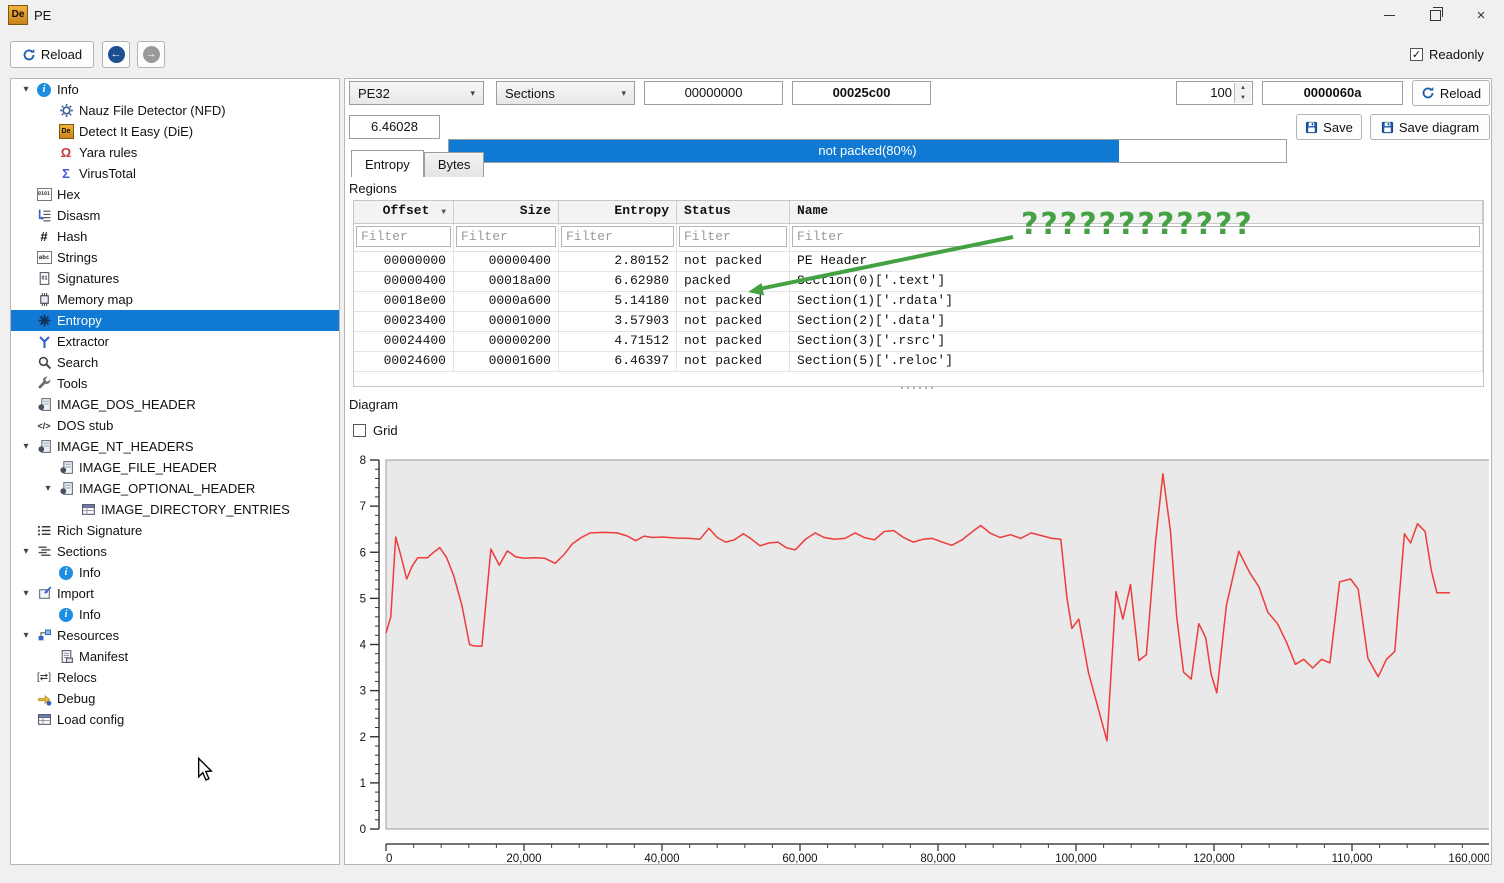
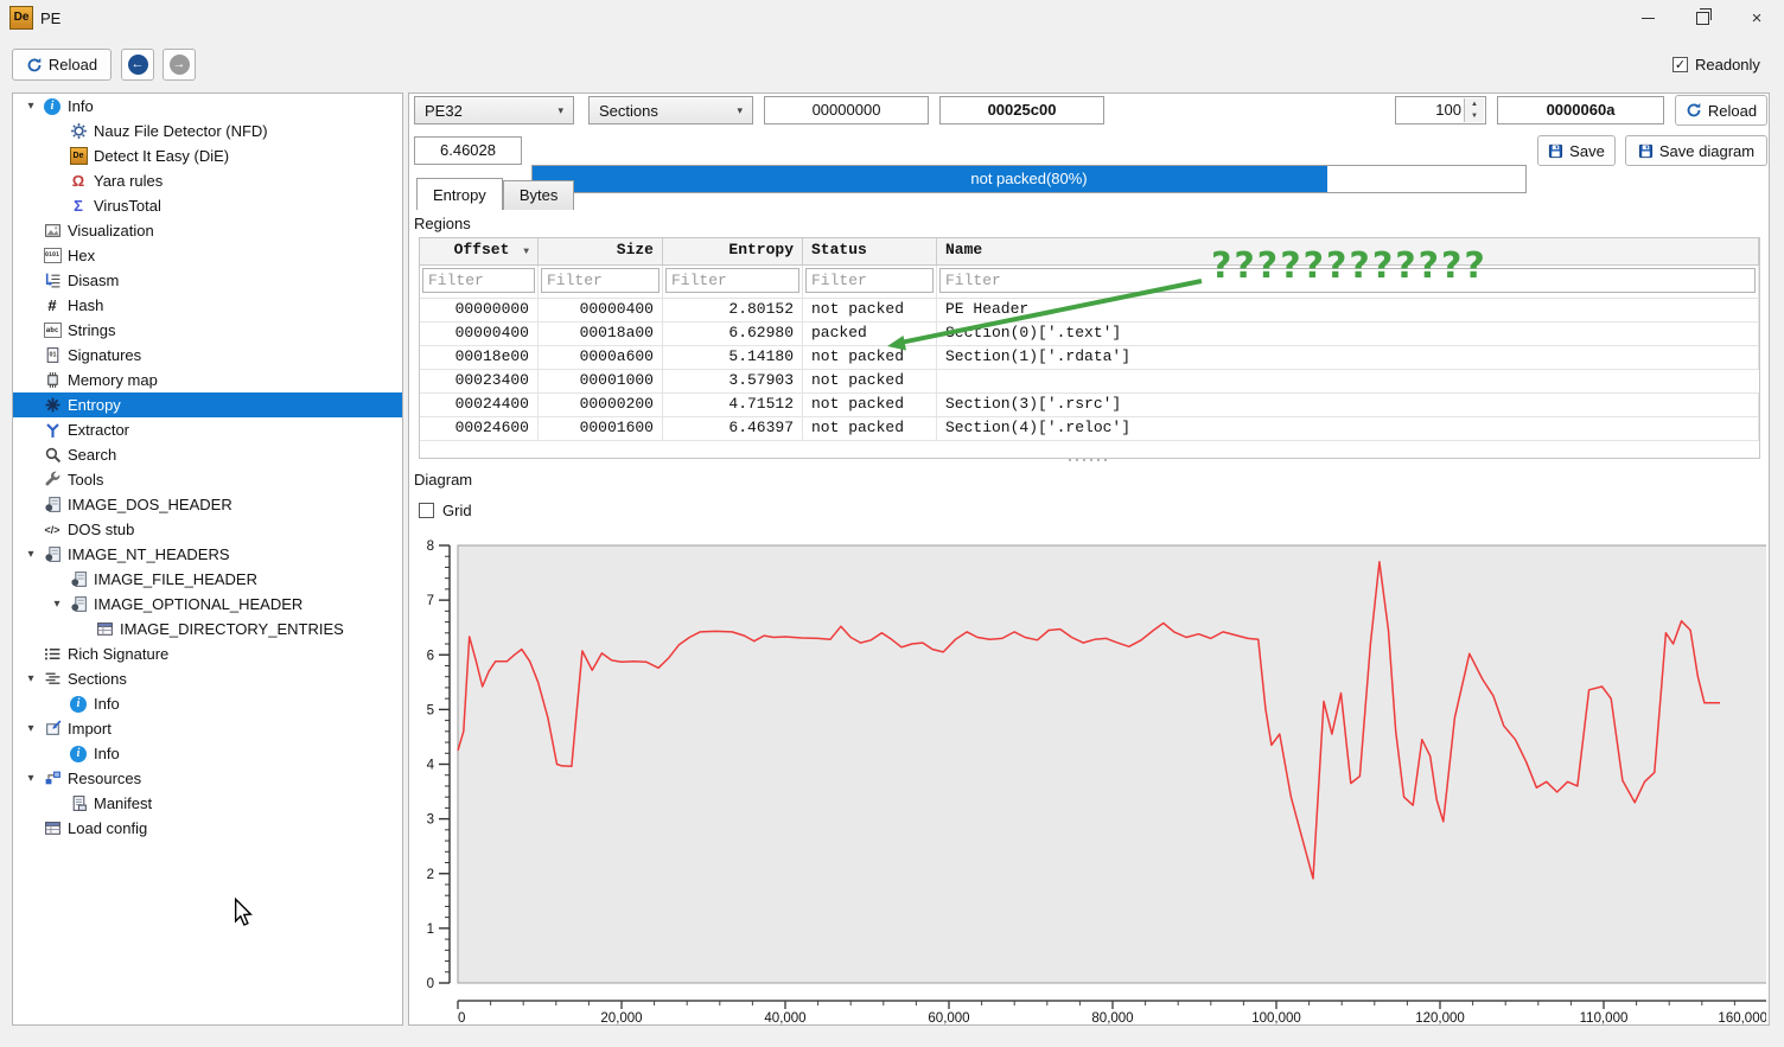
  De
  PE
  ×
  Reload
  ←
  →
  ✓
  Readonly
  ▾
  i
  Info
  Nauz File Detector (NFD)
  Detect It Easy (DiE)
  Ω
  Yara rules
  Σ
  VirusTotal
+ Visualization
  Hex
  Disasm
  #
  Hash
  Strings
  Signatures
  Memory map
  Entropy
  Extractor
  Search
  Tools
  IMAGE_DOS_HEADER
  </>
  DOS stub
  ▾
  IMAGE_NT_HEADERS
  IMAGE_FILE_HEADER
  ▾
  IMAGE_OPTIONAL_HEADER
  IMAGE_DIRECTORY_ENTRIES
  Rich Signature
  ▾
  Sections
  i
  Info
  ▾
  Import
  i
  Info
  ▾
  Resources
  Manifest
- [⇄]
- Relocs
- Debug
  Load config
  PE32
  ▾
  Sections
  ▾
  00000000
  00025c00
  100
  0000060a
  Reload
  6.46028
  not packed(80%)
  Save
  Save diagram
  Entropy
  Bytes
  Regions
  Offset ▼
  Size
  Entropy
  Status
  Name
  Filter
  Filter
  Filter
  Filter
  Filter
  00000000
  00000400
  2.80152
  not packed
  PE Header
  00000400
  00018a00
  6.62980
  packed
  ction(0)['.text']
  00018e00
  0000a600
  5.14180
  not packed
  Section(1)['.rdata']
  00023400
  00001000
  3.57903
  not packed
- Section(2)['.data']
  00024400
  00000200
  4.71512
  not packed
  Section(3)['.rsrc']
  00024600
  00001600
  6.46397
  not packed
- Section(5)['.reloc']
+ Section(4)['.reloc']
  ????????????
  Diagram
  Grid
  0
  1
  2
  3
  4
  5
  6
  7
  8
  0
  20,000
  40,000
  60,000
  80,000
  100,000
  120,000
  110,000
  160,000
